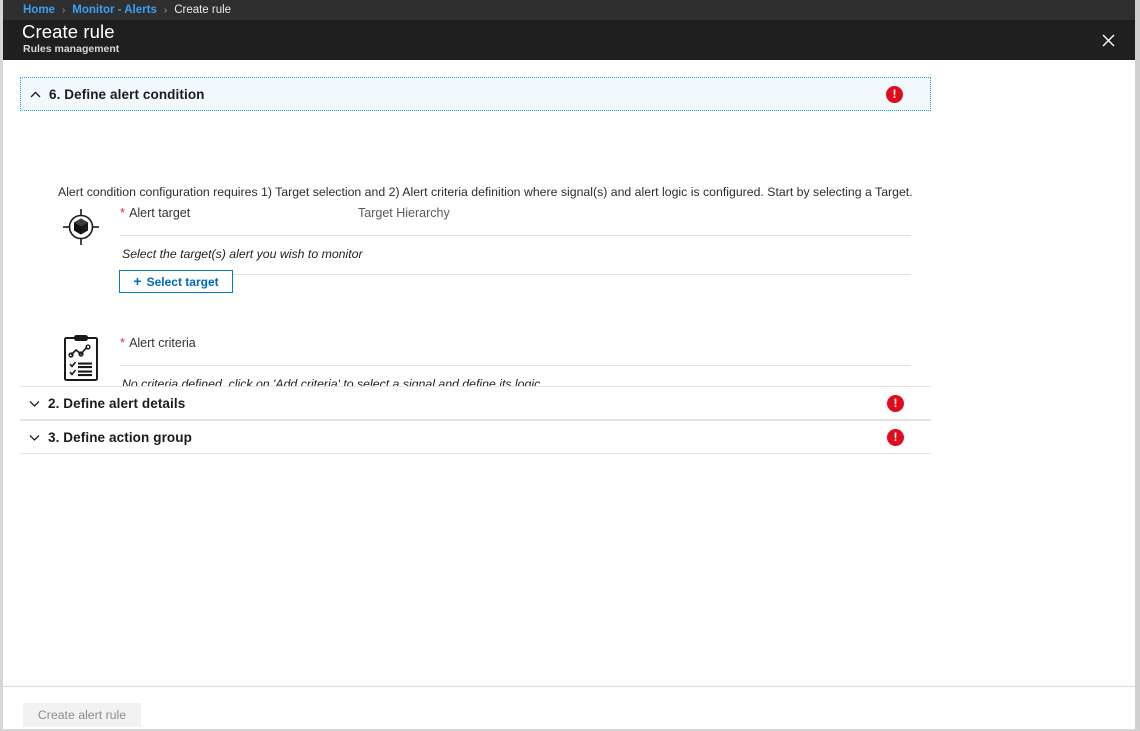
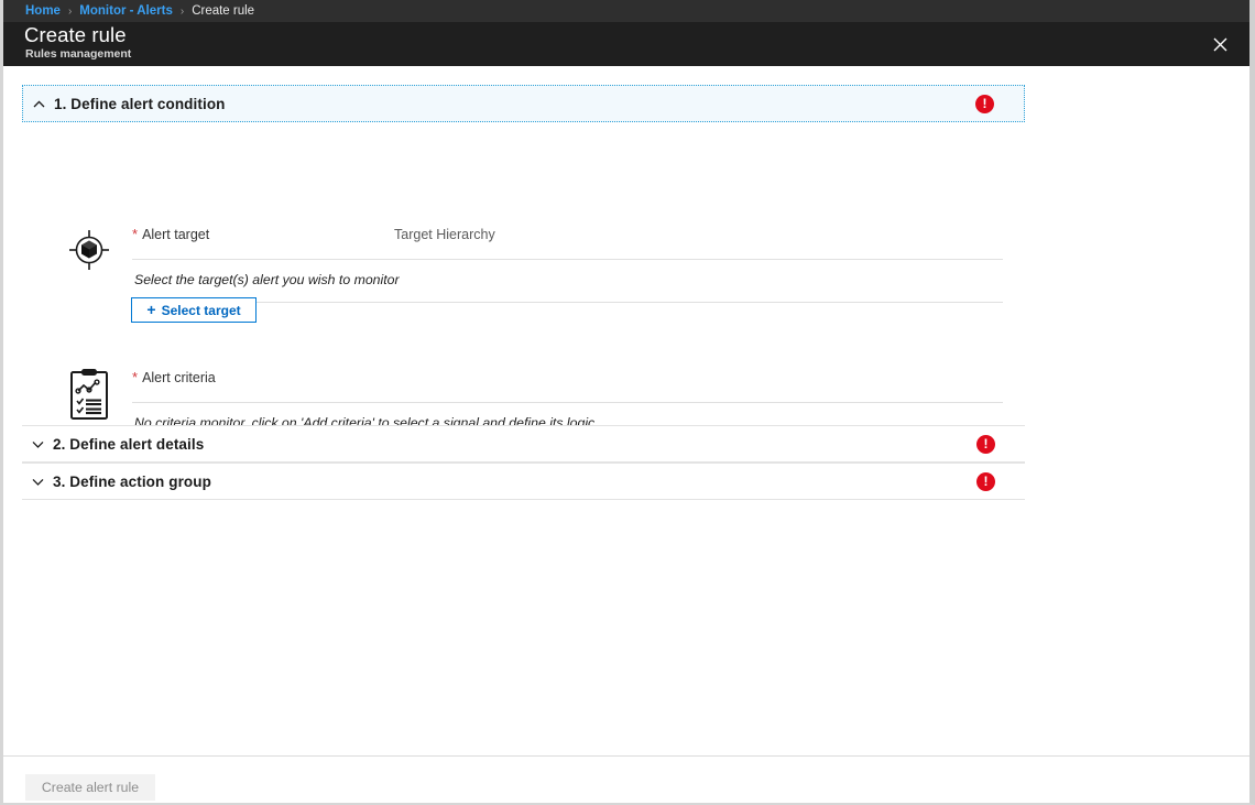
  Home
  ›
  Monitor - Alerts
  ›
  Create rule
  Create rule
  Rules management
- 6. Define alert condition
+ 1. Define alert condition
  !
- Alert condition configuration requires 1) Target selection and 2) Alert criteria definition where signal(s) and alert logic is configured. Start by selecting a Target.
  *
  Alert target
  Target Hierarchy
  Select the target(s) alert you wish to monitor
  +
  Select target
  *
  Alert criteria
- No criteria defined, click on 'Add criteria' to select a signal and define its logic
+ No criteria monitor, click on 'Add criteria' to select a signal and define its logic
  2. Define alert details
  !
  3. Define action group
  !
  Create alert rule
